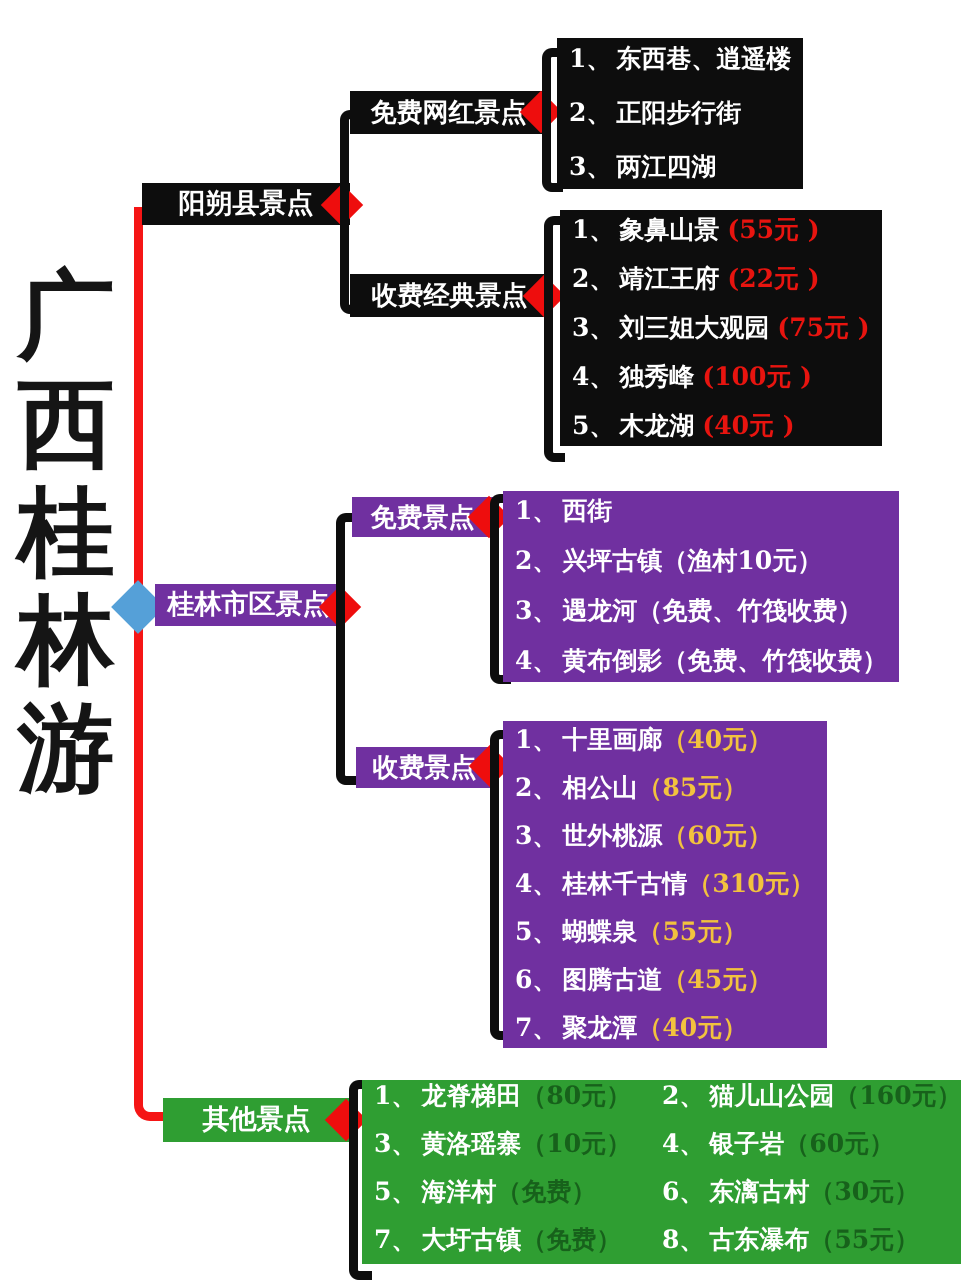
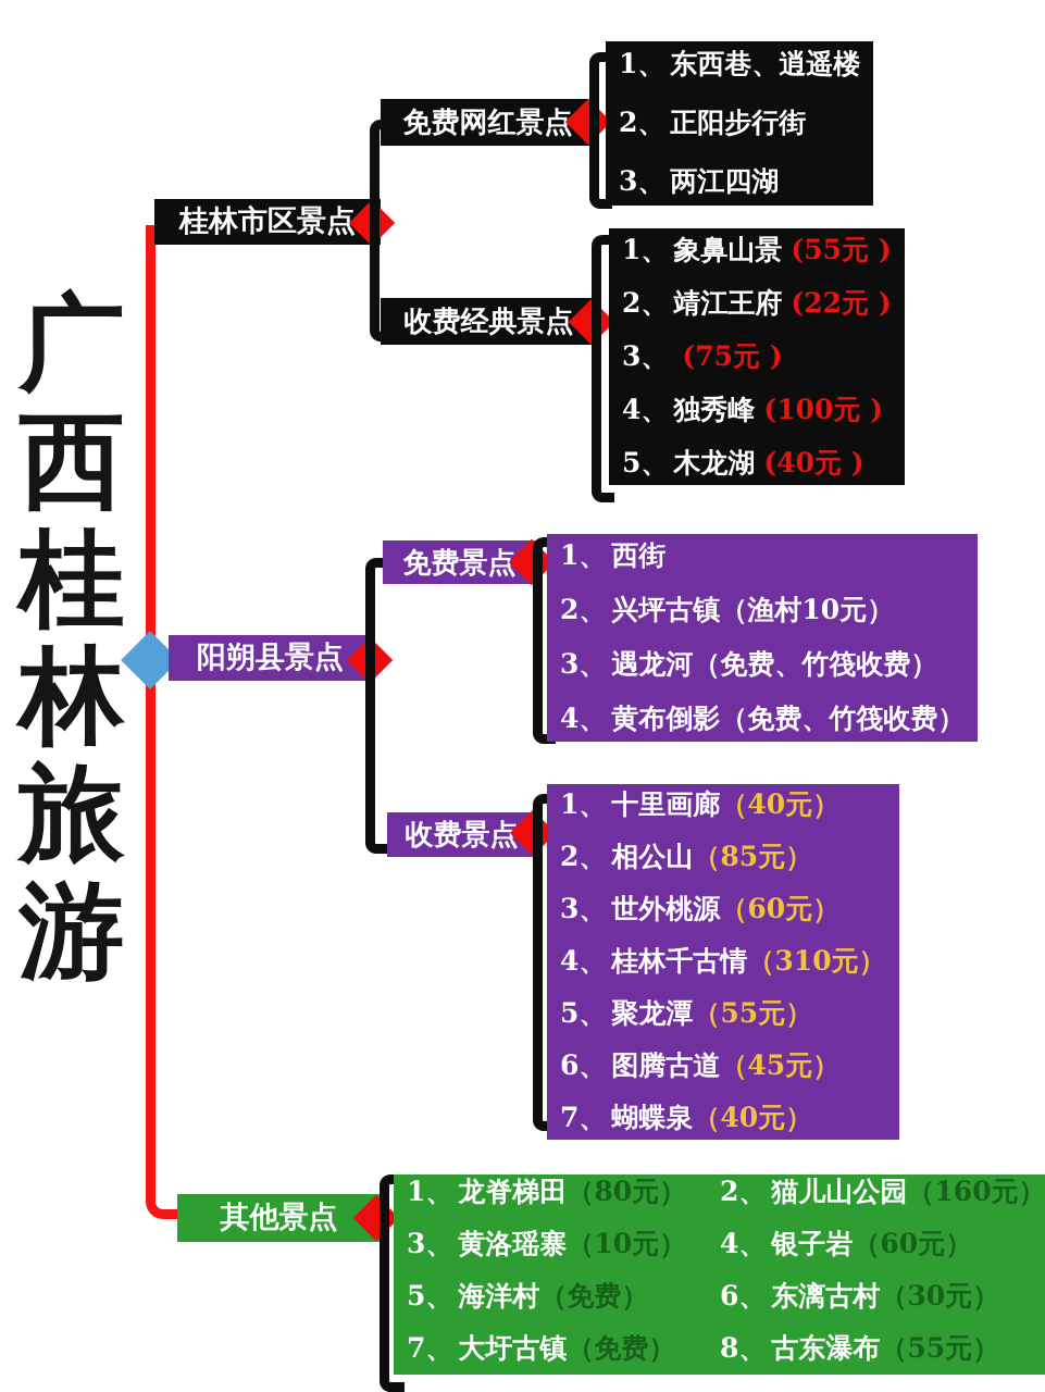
  广
  西
  桂
  林
+ 旅
  游
- 阳朔县景点
+ 桂林市区景点
  免费网红景点
  1、
  东西巷、逍遥楼
  2、
  正阳步行街
  3、
  两江四湖
  收费经典景点
  1、
  象鼻山景
  (55元 )
  2、
  靖江王府
  (22元 )
  3、
- 刘三姐大观园
  (75元 )
  4、
  独秀峰
  (100元 )
  5、
  木龙湖
  (40元 )
- 桂林市区景点
+ 阳朔县景点
  免费景点
  1、
  西街
  2、
  兴坪古镇
  （渔村10元）
  3、
  遇龙河
  （免费、竹筏收费）
  4、
  黄布倒影
  （免费、竹筏收费）
  收费景点
  1、
  十里画廊
  （40元）
  2、
  相公山
  （85元）
  3、
  世外桃源
  （60元）
  4、
  桂林千古情
  （310元）
  5、
- 蝴蝶泉
+ 聚龙潭
  （55元）
  6、
  图腾古道
  （45元）
  7、
- 聚龙潭
+ 蝴蝶泉
  （40元）
  其他景点
  1、
  龙脊梯田
  （80元）
  2、
  猫儿山公园
  （160元）
  3、
  黄洛瑶寨
  （10元）
  4、
  银子岩
  （60元）
  5、
  海洋村
  （免费）
  6、
  东漓古村
  （30元）
  7、
  大圩古镇
  （免费）
  8、
  古东瀑布
  （55元）
